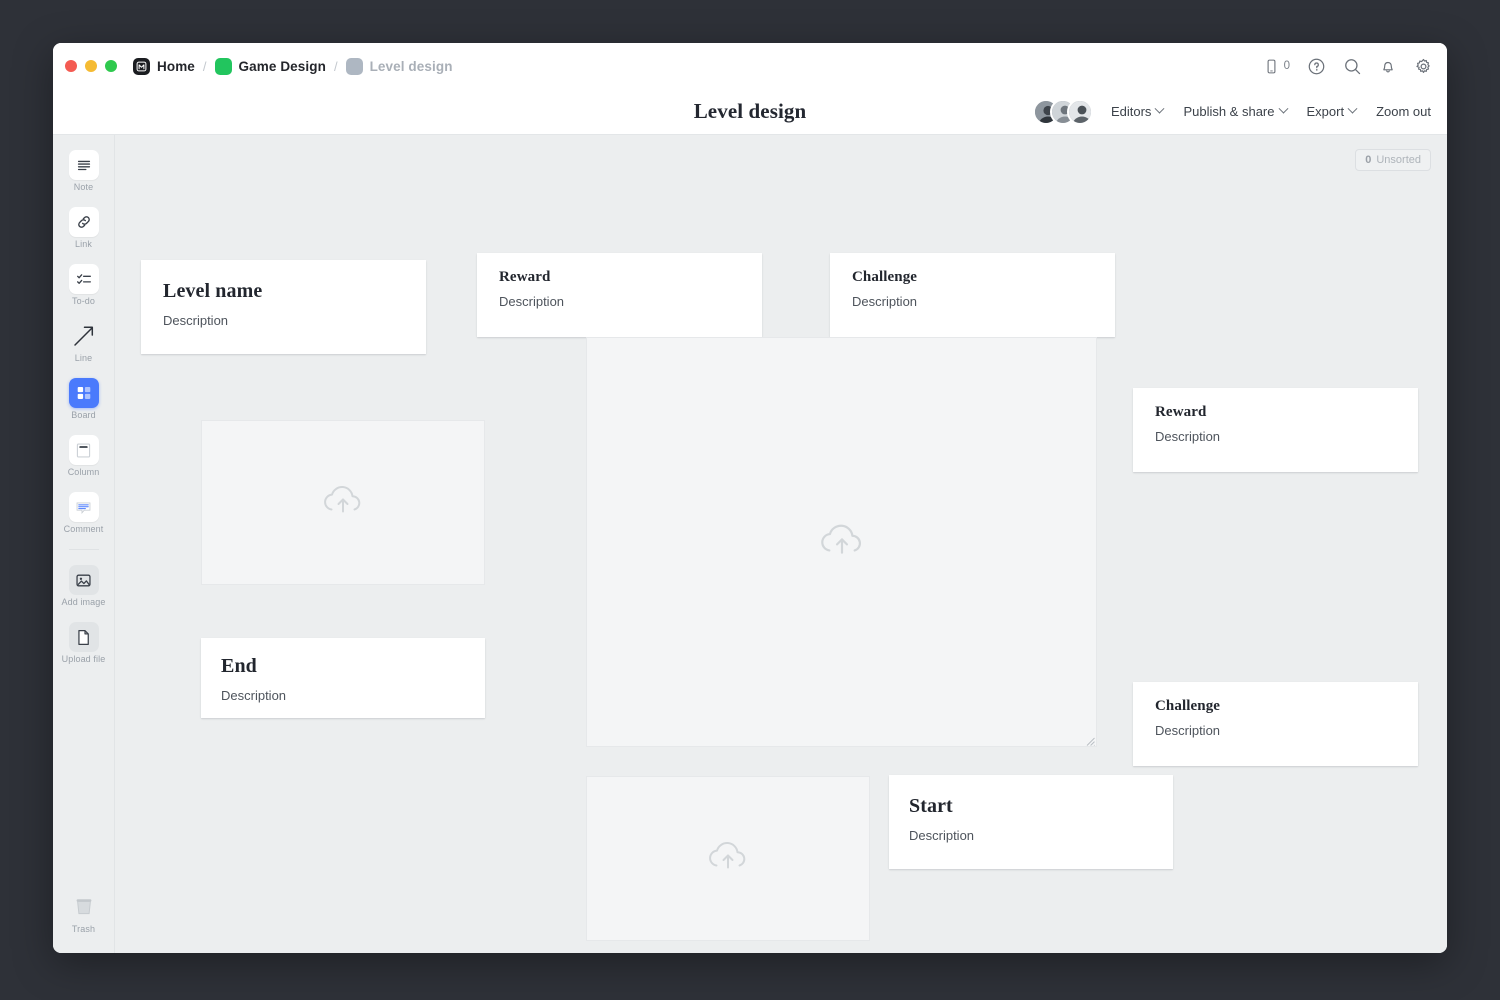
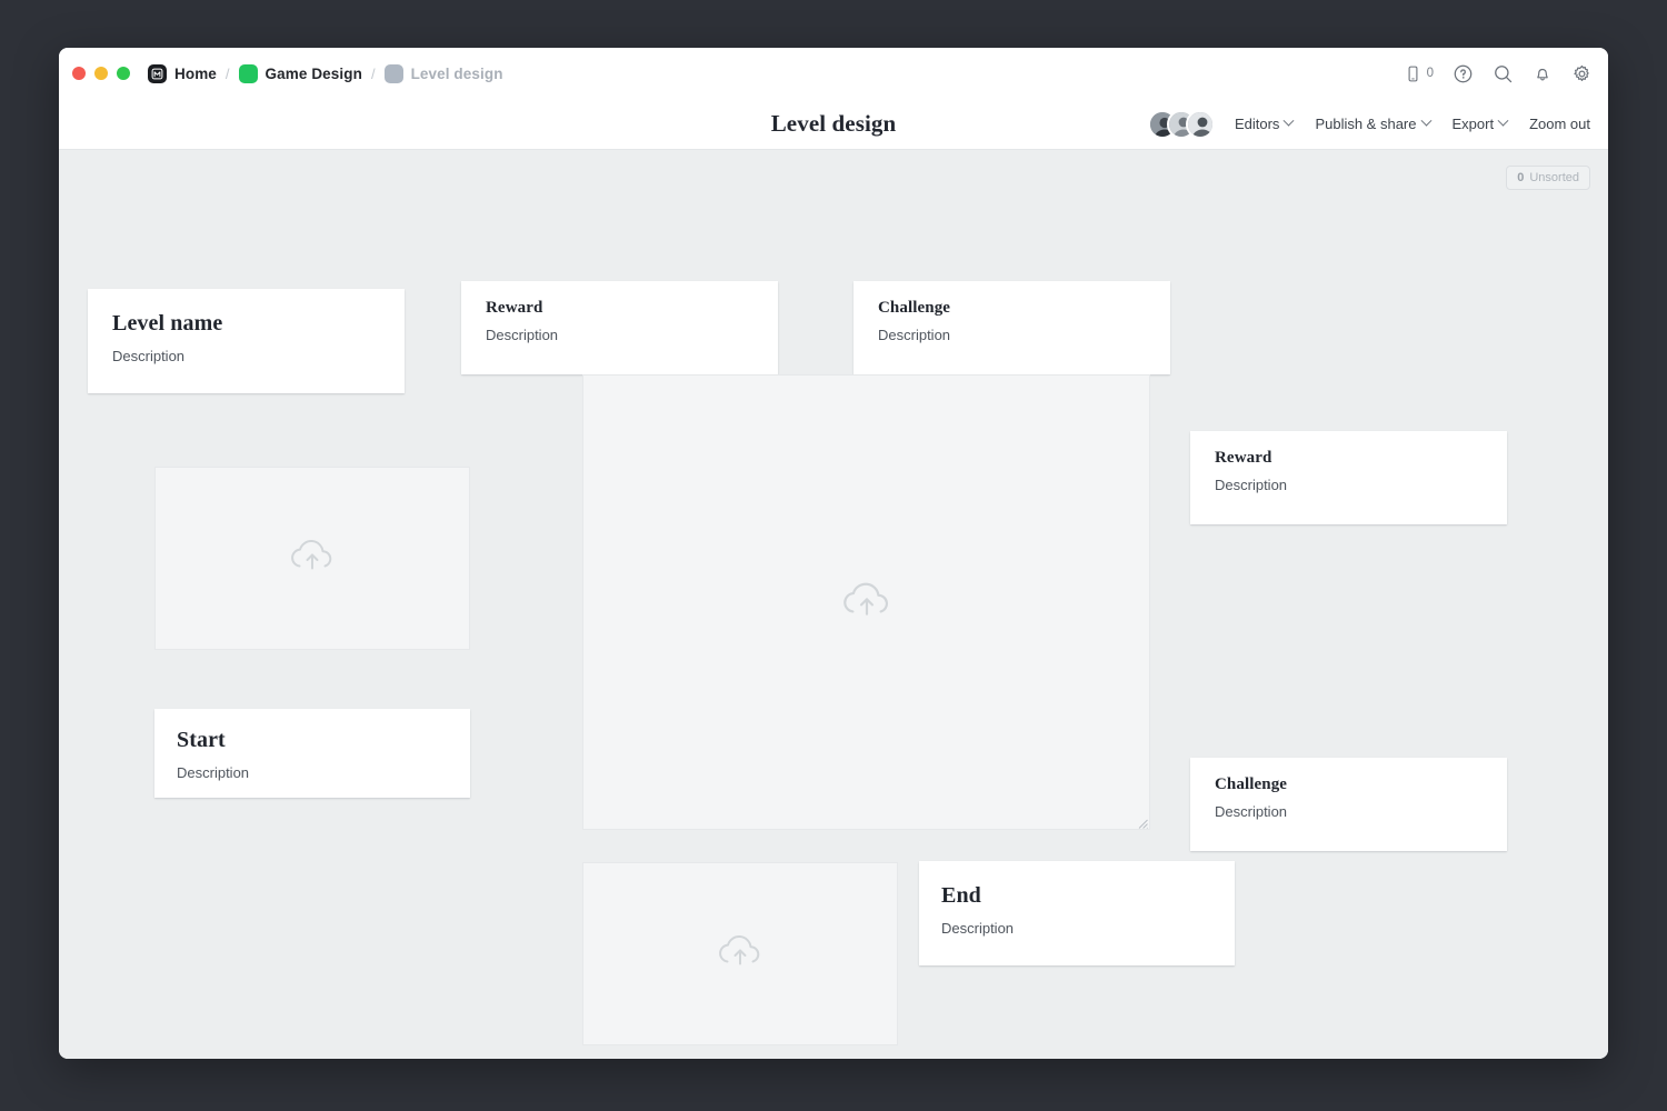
  Home
  /
  Game Design
  /
  Level design
  0
  Level design
  Editors
  Publish & share
  Export
  Zoom out
- Note
- Link
- To-do
- Line
- Board
- Column
- Comment
- Add image
- Upload file
- Trash
  0
  Unsorted
  Level name
  Description
  Reward
  Description
  Challenge
  Description
  Reward
  Description
  Challenge
  Description
- End
+ Start
  Description
- Start
+ End
  Description
